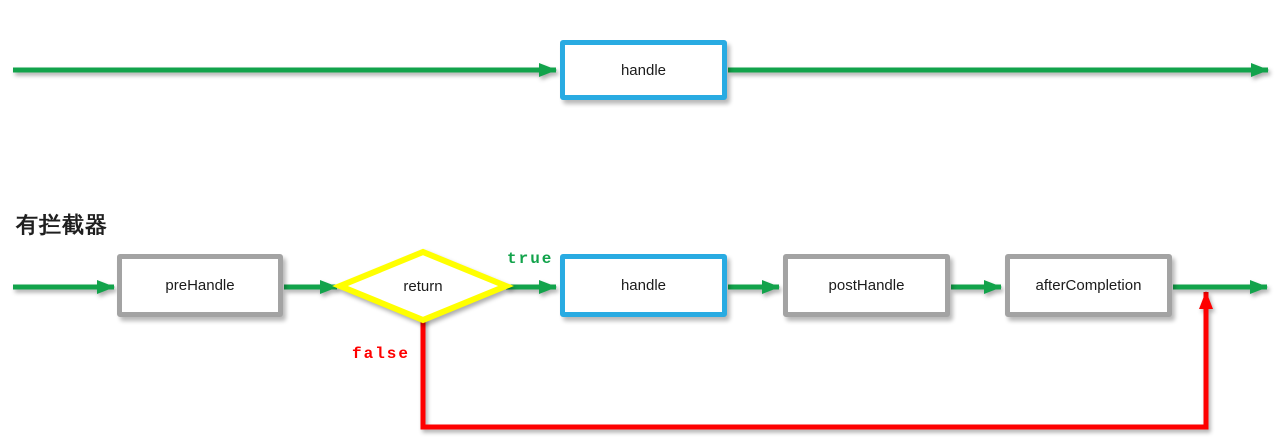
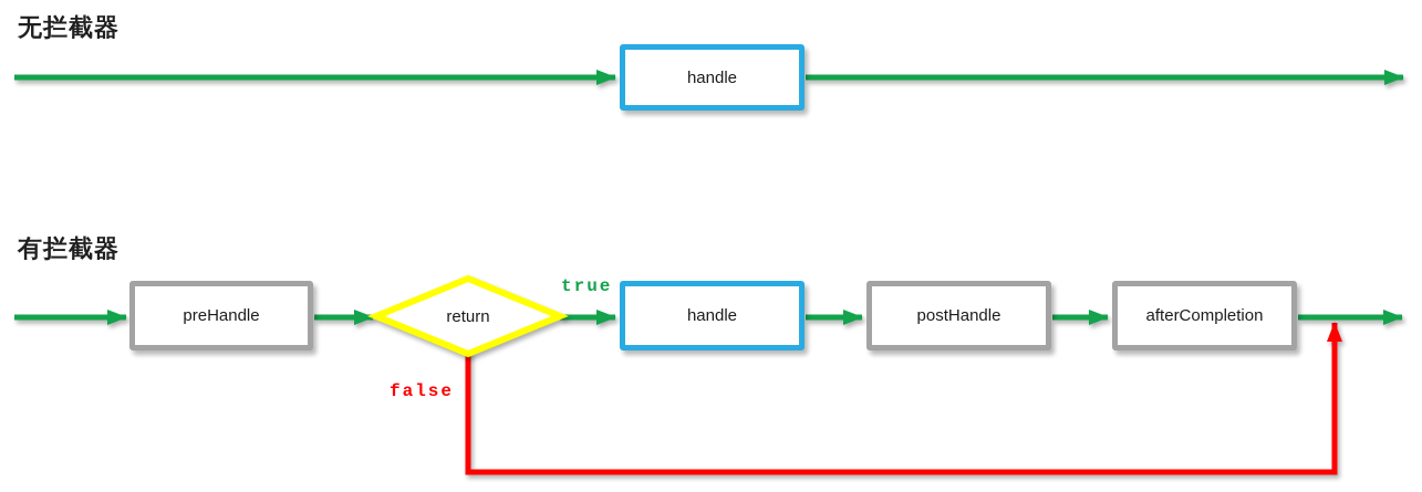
+ 无拦截器
  有拦截器
  handle
  preHandle
  return
  handle
  postHandle
  afterCompletion
  true
  false
